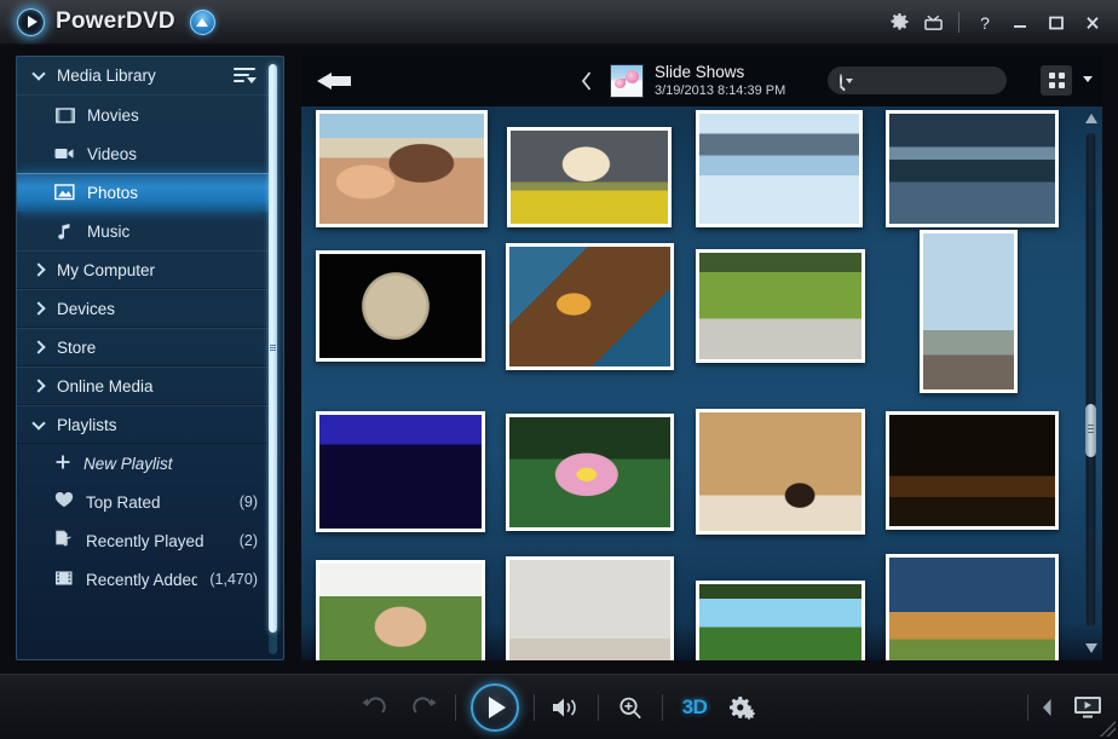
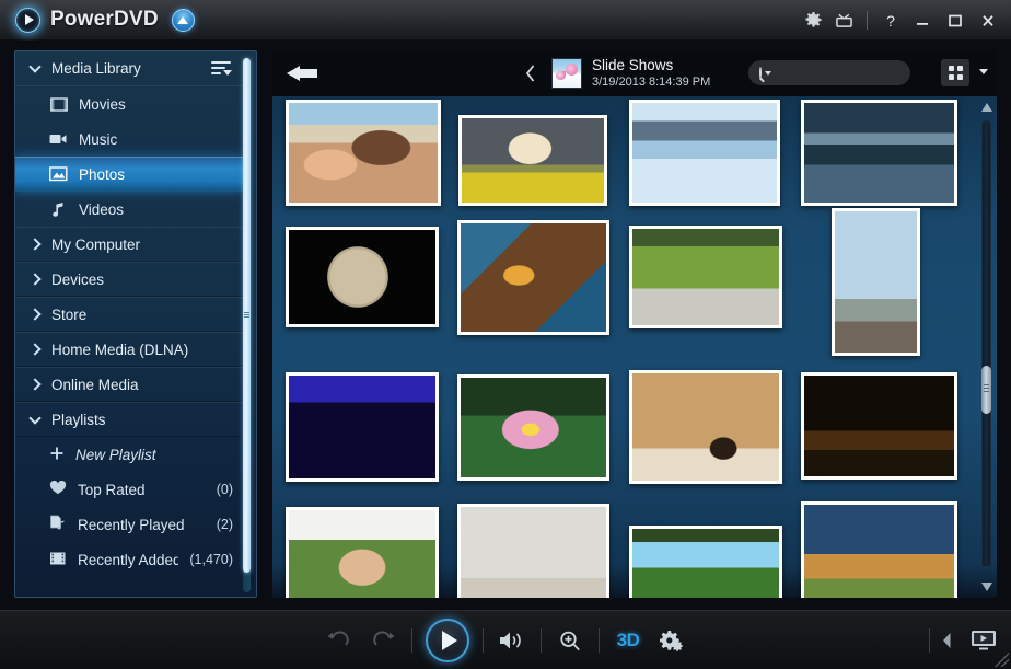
  PowerDVD
  ?
  Media Library
  Movies
- Videos
+ Music
  Photos
- Music
+ Videos
  My Computer
  Devices
  Store
+ Home Media (DLNA)
  Online Media
  Playlists
  New Playlist
  Top Rated
- (9)
+ (0)
  Recently Played
  (2)
  Recently Added
  (1,470)
  Slide Shows
  3/19/2013 8:14:39 PM
  3D
